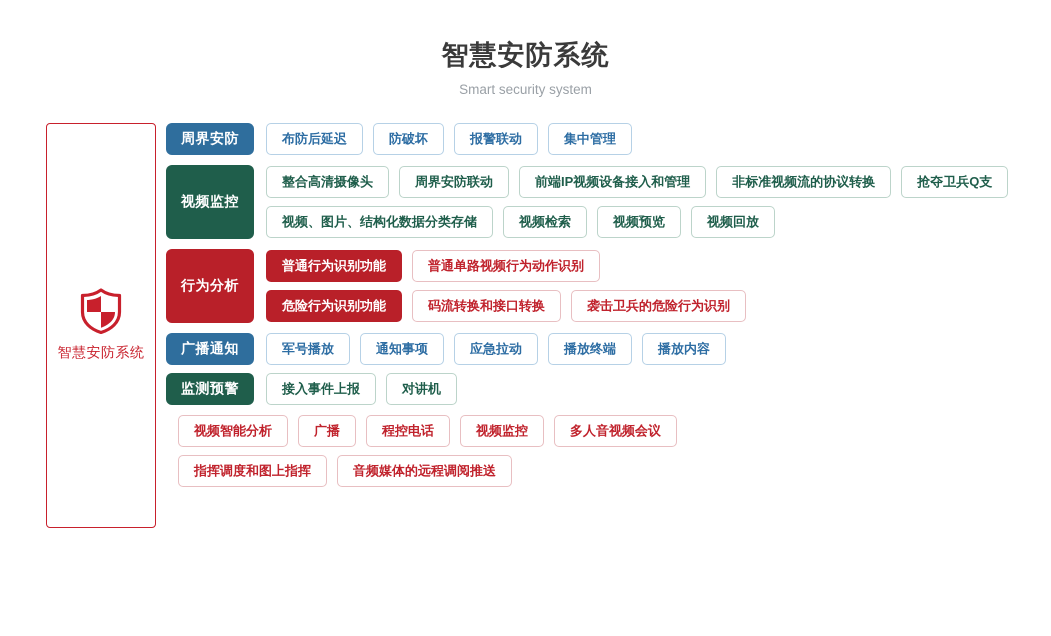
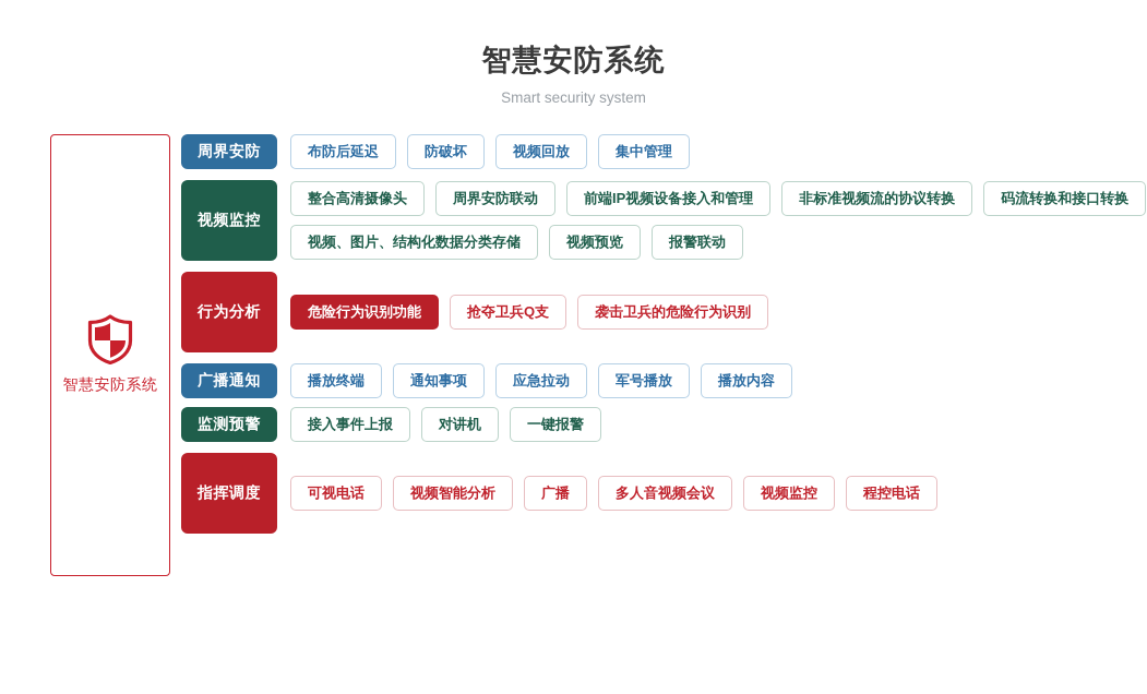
  智慧安防系统
  Smart security system
  智慧安防系统
  周界安防
  布防后延迟
  防破坏
- 报警联动
+ 视频回放
  集中管理
  视频监控
  整合高清摄像头
  周界安防联动
  前端IP视频设备接入和管理
  非标准视频流的协议转换
- 抢夺卫兵Q支
+ 码流转换和接口转换
  视频、图片、结构化数据分类存储
- 视频检索
  视频预览
- 视频回放
+ 报警联动
  行为分析
- 普通行为识别功能
- 普通单路视频行为动作识别
  危险行为识别功能
- 码流转换和接口转换
+ 抢夺卫兵Q支
  袭击卫兵的危险行为识别
  广播通知
- 军号播放
+ 播放终端
  通知事项
  应急拉动
- 播放终端
+ 军号播放
  播放内容
  监测预警
  接入事件上报
  对讲机
+ 一键报警
+ 指挥调度
+ 可视电话
  视频智能分析
  广播
- 程控电话
+ 多人音视频会议
  视频监控
- 多人音视频会议
+ 程控电话
- 指挥调度和图上指挥
- 音频媒体的远程调阅推送
